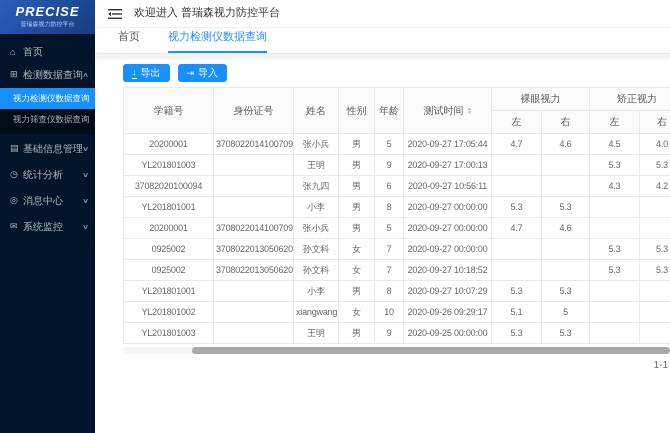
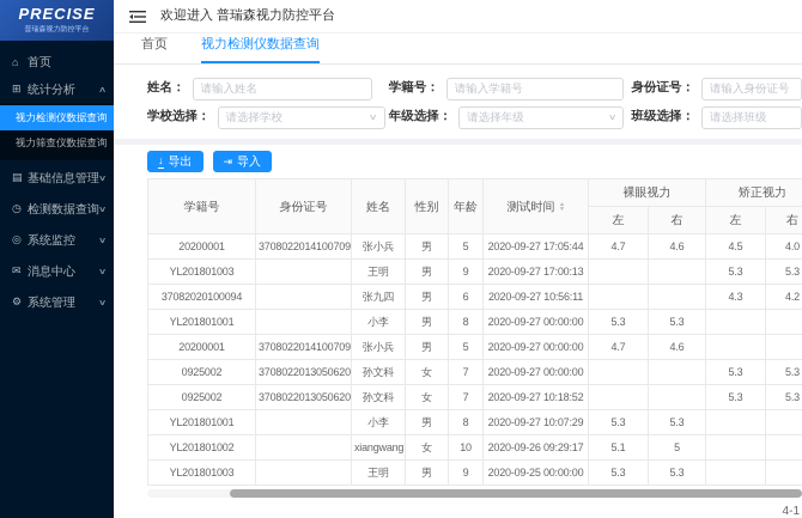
  PRECISE
  ⌂
  首页
  ⊞
- 检测数据查询
+ 统计分析
  视力检测仪数据查询
  视力筛查仪数据查询
  ▤
  基础信息管理
  ◷
- 统计分析
+ 检测数据查询
  ◎
- 消息中心
+ 系统监控
  ✉
- 系统监控
+ 消息中心
+ ⚙
+ 系统管理
  欢迎进入 普瑞森视力防控平台
  首页
  视力检测仪数据查询
+ 姓名：
+ 请输入姓名
+ 学籍号：
+ 请输入学籍号
+ 身份证号：
+ 请输入身份证号
+ 学校选择：
+ 请选择学校
+ 年级选择：
+ 请选择年级
+ 班级选择：
+ 请选择班级
  ↓
  导出
  ⇥
  导入
  学籍号	身份证号	姓名	性别	年龄	测试时间	裸眼视力	矫正视力
  左	右	左	右
  20200001	3708022014100709	张小兵	男	5	2020-09-27 17:05:44	4.7	4.6	4.5	4.0
  YL201801003		王明	男	9	2020-09-27 17:00:13			5.3	5.3
  37082020100094		张九四	男	6	2020-09-27 10:56:11			4.3	4.2
  YL201801001		小李	男	8	2020-09-27 00:00:00	5.3	5.3
  20200001	3708022014100709	张小兵	男	5	2020-09-27 00:00:00	4.7	4.6
  0925002	3708022013050620	孙文科	女	7	2020-09-27 00:00:00			5.3	5.3
  0925002	3708022013050620	孙文科	女	7	2020-09-27 10:18:52			5.3	5.3
  YL201801001		小李	男	8	2020-09-27 10:07:29	5.3	5.3
  YL201801002		xiangwang	女	10	2020-09-26 09:29:17	5.1	5
  YL201801003		王明	男	9	2020-09-25 00:00:00	5.3	5.3
- 1-1
+ 4-1
